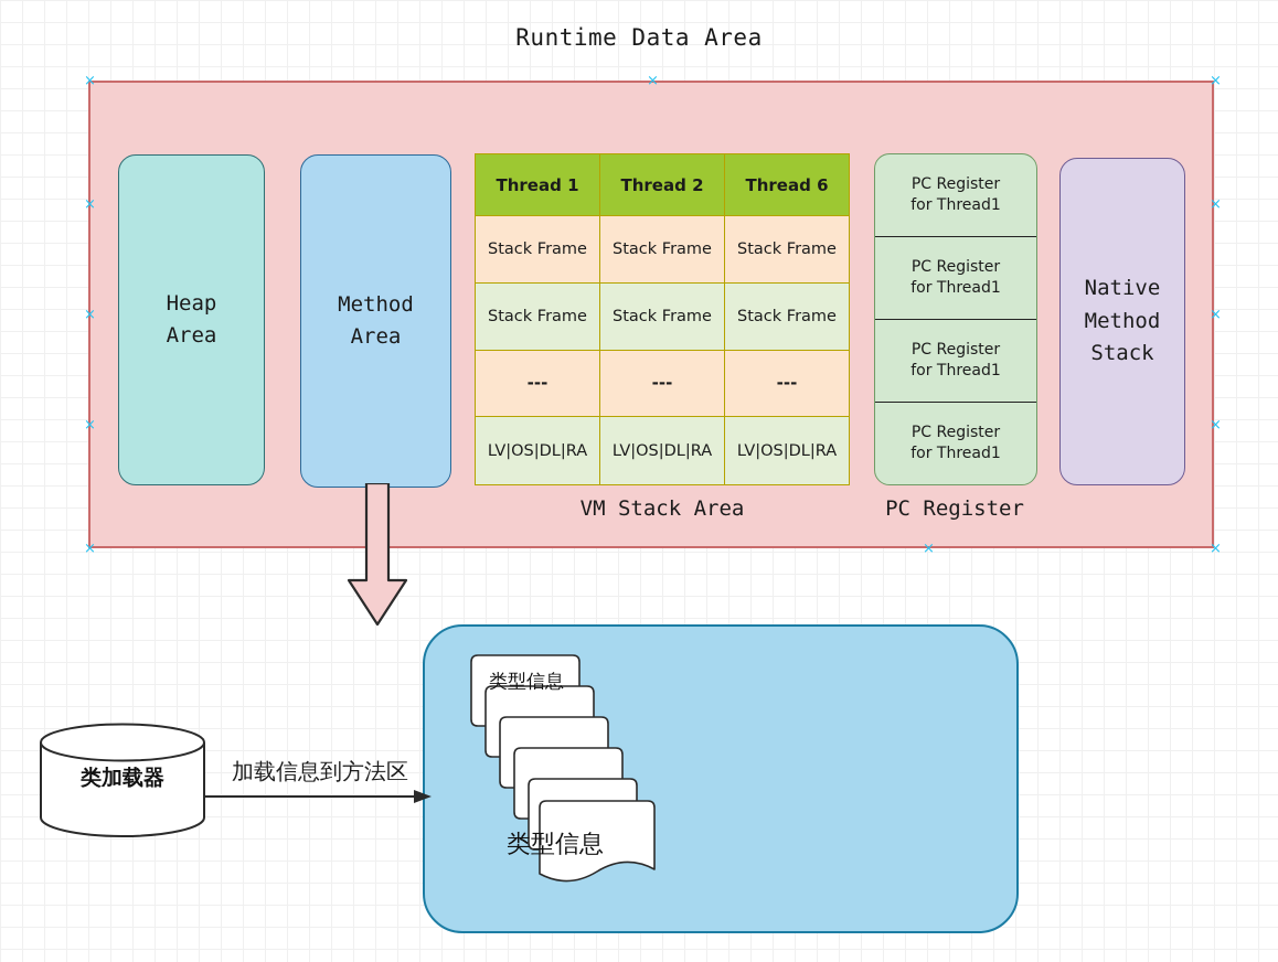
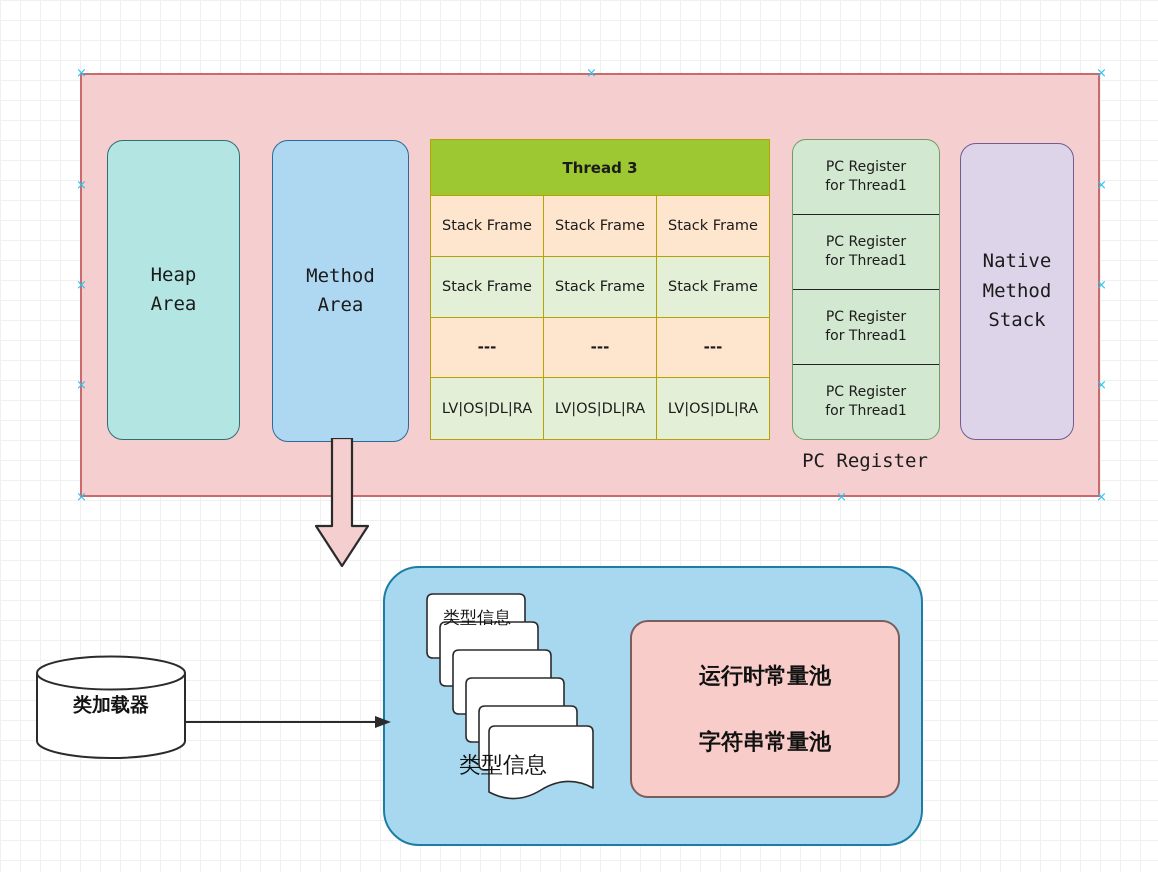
- Runtime Data Area
  ×
  ×
  ×
  ×
  ×
  ×
  ×
  ×
  ×
  ×
  ×
  ×
  Heap
  Area
  Method
  Area
- Thread 1
- Thread 2
- Thread 6
+ Thread 3
  Stack Frame
  Stack Frame
  Stack Frame
  Stack Frame
  Stack Frame
  Stack Frame
  ---
  ---
  ---
  LV|OS|DL|RA
  LV|OS|DL|RA
  LV|OS|DL|RA
  PC Register
  for Thread1
  PC Register
  for Thread1
  PC Register
  for Thread1
  PC Register
  for Thread1
  Native
  Method
  Stack
- VM Stack Area
  PC Register
  类型信息
  类型信息
+ 运行时常量池
+ 字符串常量池
  类加载器
- 加载信息到方法区
